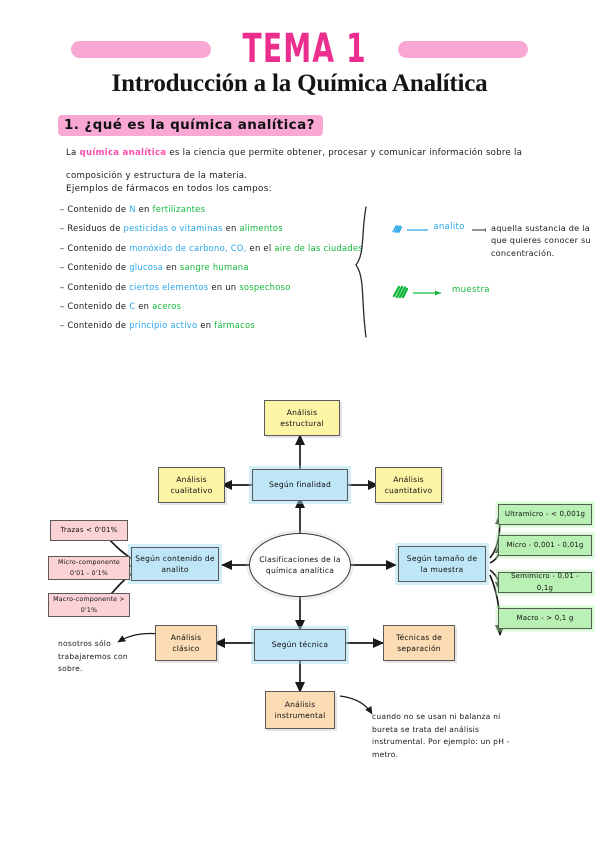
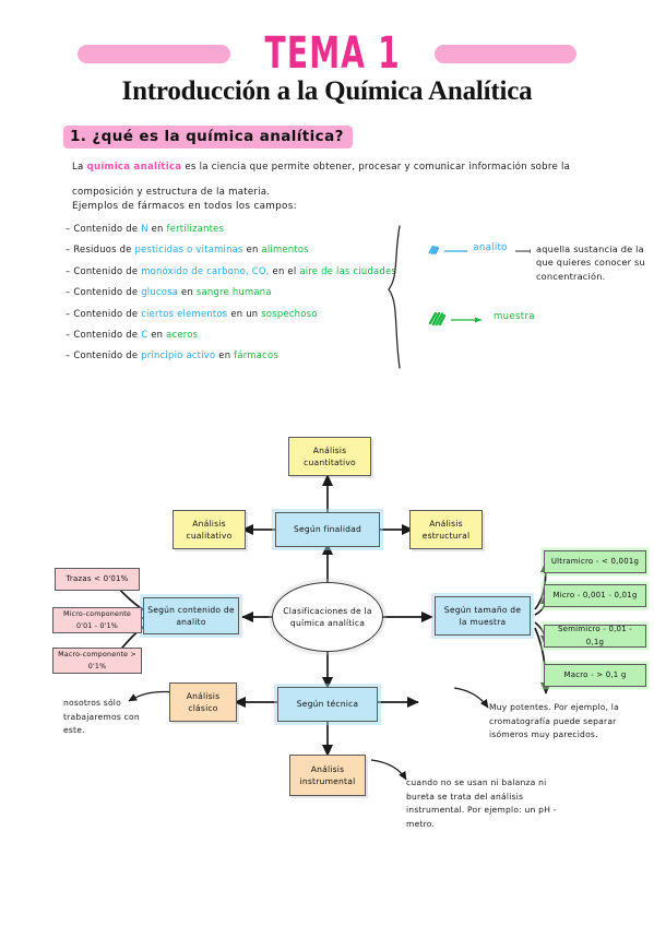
  TEMA 1
  Introducción a la Química Analítica
  1. ¿qué es la química analítica?
  La química analítica es la ciencia que permite obtener, procesar y comunicar información sobre la composición y estructura de la materia.
  Ejemplos de fármacos en todos los campos:
  – Contenido de N en fertilizantes
  – Residuos de pesticidas o vitaminas en alimentos
  – Contenido de monóxido de carbono, CO, en el aire de las ciudades
  – Contenido de glucosa en sangre humana
  – Contenido de ciertos elementos en un sospechoso
  – Contenido de C en aceros
  – Contenido de principio activo en fármacos
  analito
  aquella sustancia de la que quieres conocer su concentración.
  muestra
  Clasificaciones de la química analítica
  Según finalidad
- Análisis estructural
+ Análisis cuantitativo
  Análisis cualitativo
- Análisis cuantitativo
+ Análisis estructural
  Según contenido de analito
  Trazas < 0'01%
  Según tamaño de la muestra
  Micro - 0,001 - 0,01g
  Semimicro - 0,01 - 0,1g
  Macro - > 0,1 g
  Según técnica
  Análisis clásico
- Técnicas de separación
  Análisis instrumental
- nosotros sólo trabajaremos con sobre.
+ nosotros sólo trabajaremos con este.
+ Muy potentes. Por ejemplo, la cromatografía puede separar isómeros muy parecidos.
  cuando no se usan ni balanza ni bureta se trata del análisis instrumental. Por ejemplo: un pH - metro.
